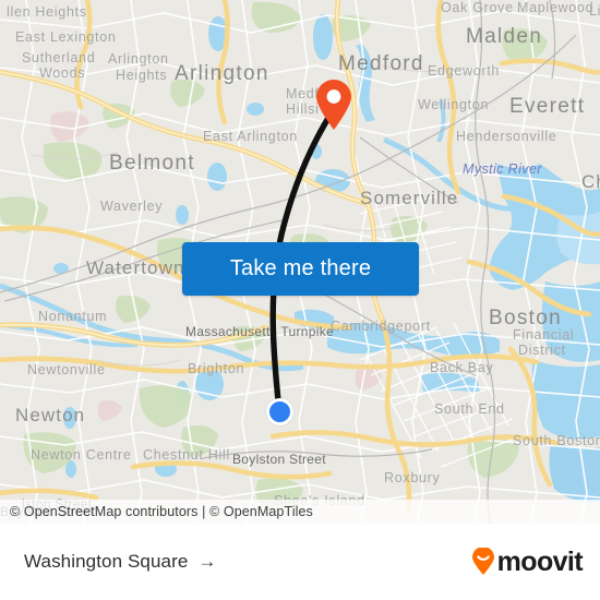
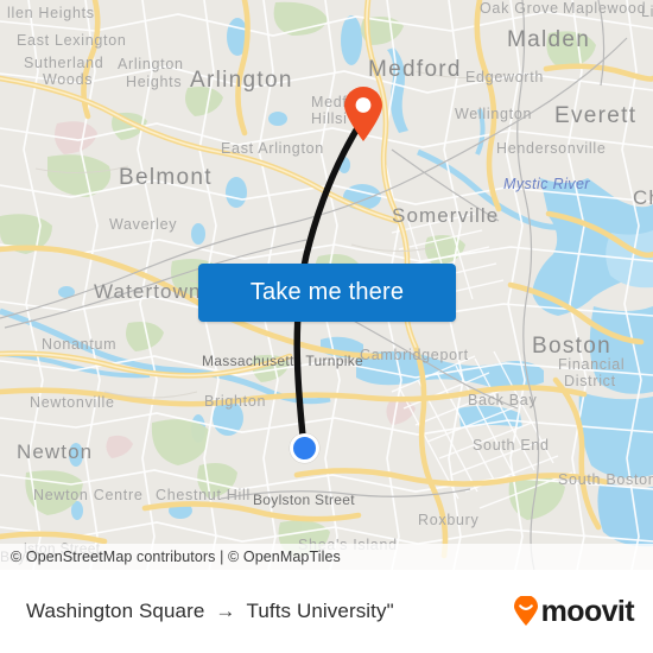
  llen Heights
  East Lexington
  Sutherland
  Woods
  Arlington
  Heights
  Arlington
  Oak Grove
  Maplewood
  Malden
  Medford
  Med
  Hillsi
  Edgeworth
  Wellington
  Everett
  Li
  East Arlington
  Hendersonville
  Belmont
  Somerville
  Mystic River
  Waverley
  Watertown
  Nonantum
  Massachusett Turnpike
  Cambridgeport
  Boston
  Financial
  District
  Newtonville
  Brighton
  Back Bay
  Newton
  South End
  South Bosto
  Newton Centre
  Chestnut Hill
  Boylston Street
  Roxbury
  Shea's Island
  lston Street
  Boylston Street
  Take me there
  © OpenStreetMap contributors | © OpenMapTiles
  Washington Square
  →
+ Tufts University"
  moovit
